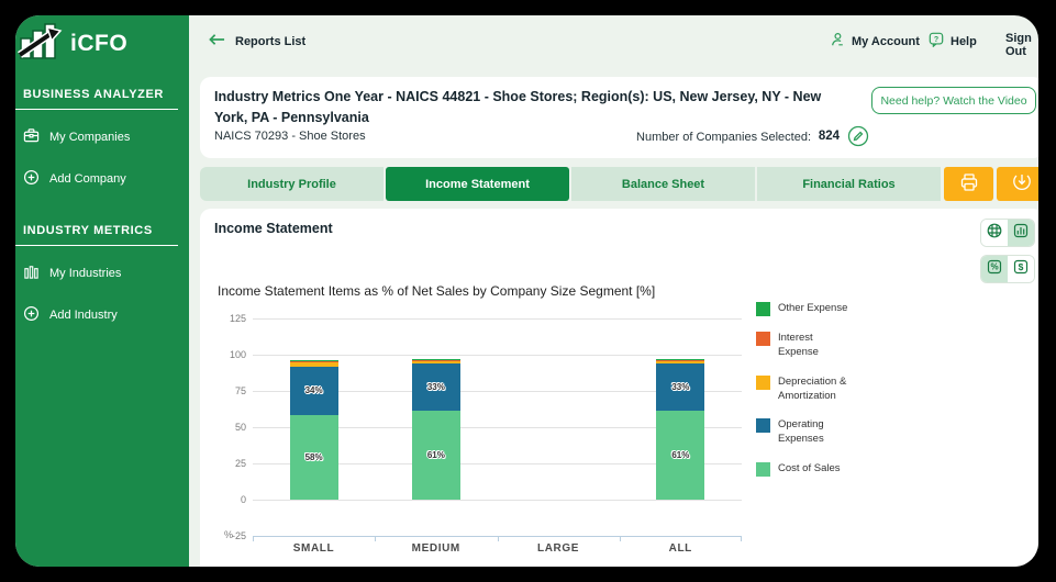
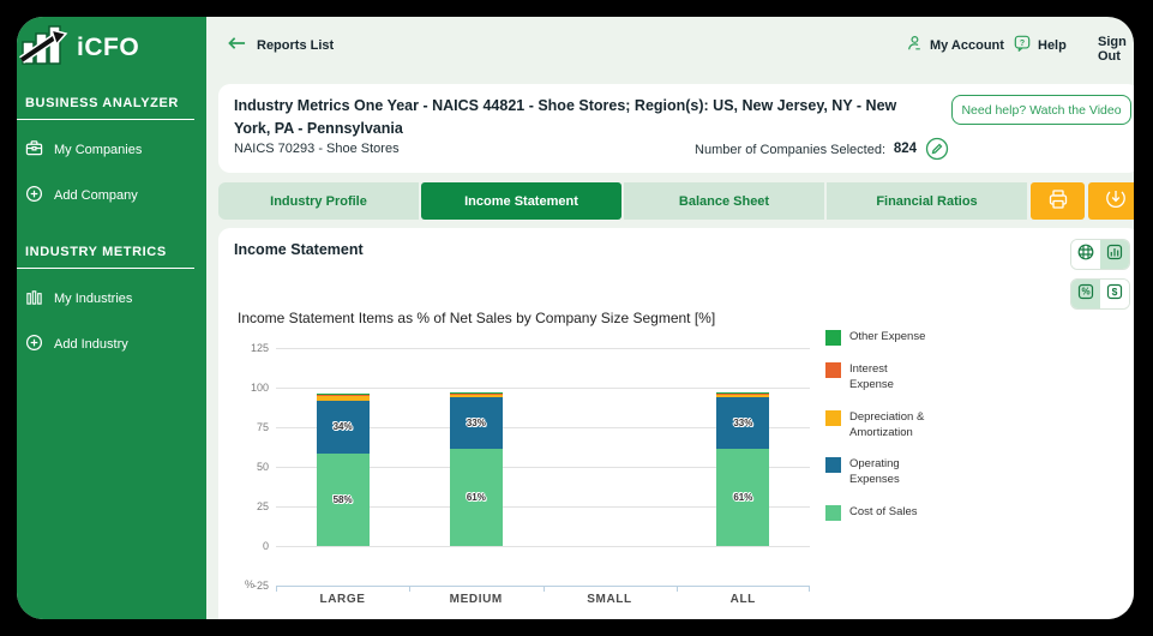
  iCFO
  BUSINESS ANALYZER
  My Companies
  Add Company
  INDUSTRY METRICS
  My Industries
  Add Industry
  Reports List
  My Account
  Help
  Sign Out
  Industry Metrics One Year - NAICS 44821 - Shoe Stores; Region(s): US, New Jersey, NY - New York, PA - Pennsylvania
  NAICS 70293 - Shoe Stores
  Need help? Watch the Video
  Number of Companies Selected:
  824
  Industry Profile
  Income Statement
  Balance Sheet
  Financial Ratios
  Income Statement
  %
  $
  Income Statement Items as % of Net Sales by Company Size Segment [%]
  125
  100
  75
  50
  25
  0
  -25
  %
  58%
  34%
- SMALL
+ LARGE
  61%
  33%
  MEDIUM
- LARGE
+ SMALL
  61%
  33%
  ALL
  Other Expense
  Interest Expense
  Depreciation & Amortization
  Operating Expenses
  Cost of Sales
